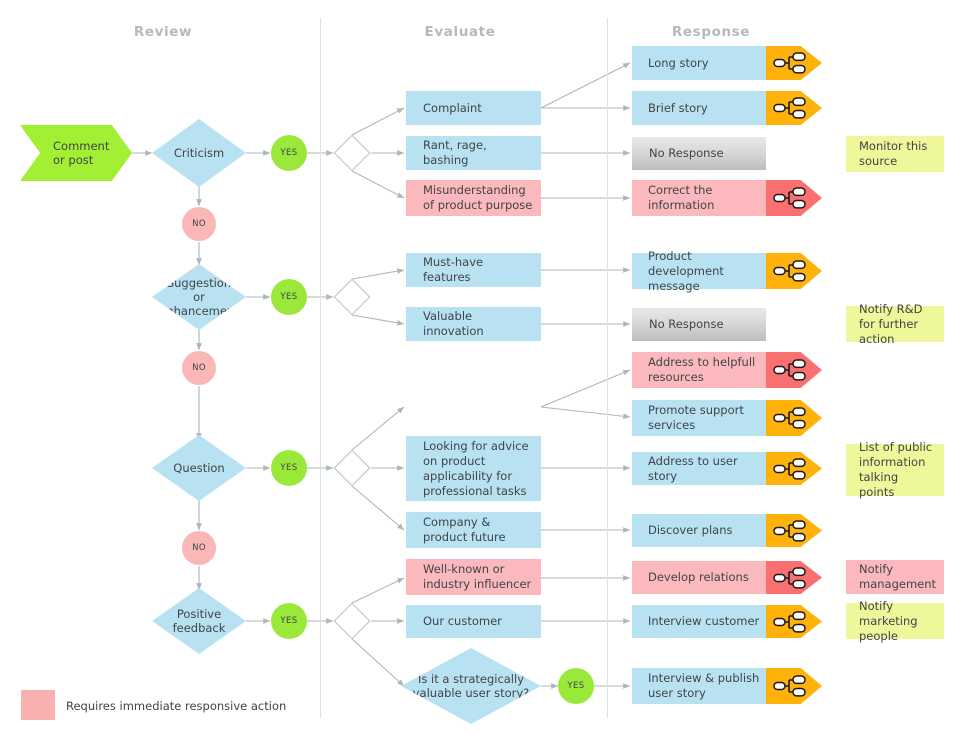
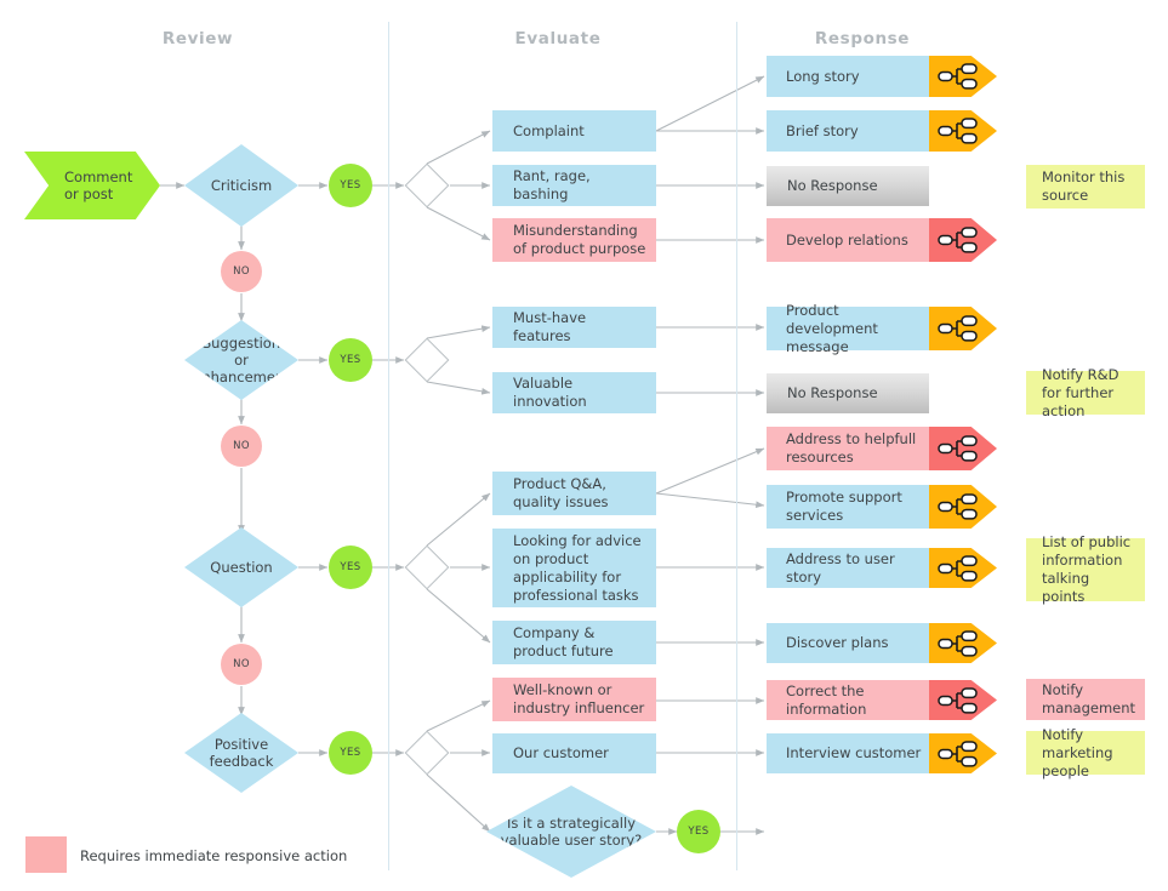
  Review
  Evaluate
  Response
  Comment or post
  Criticism
  YES
  NO
  uggestio or hanceme
  YES
  NO
  Question
  YES
  NO
  Positive feedback
  YES
  Complaint
  Rant, rage, bashing
  Misunderstanding of product purpose
  Must-have features
  Valuable innovation
+ Product Q&A, quality issues
  Looking for advice on product applicability for professional tasks
  Company & product future
  Well-known or industry influencer
  Our customer
  Is it a strategically valuable user story?
  YES
  Long story
  Brief story
  No Response
- Correct the information
+ Develop relations
  Product development message
  No Response
  Address to helpfull resources
  Promote support services
  Address to user story
  Discover plans
- Develop relations
+ Correct the information
  Interview customer
- Interview & publish user story
  Monitor this source
  Notify R&D for further action
  List of public information talking points
  Notify management
  Notify marketing people
  Requires immediate responsive action
